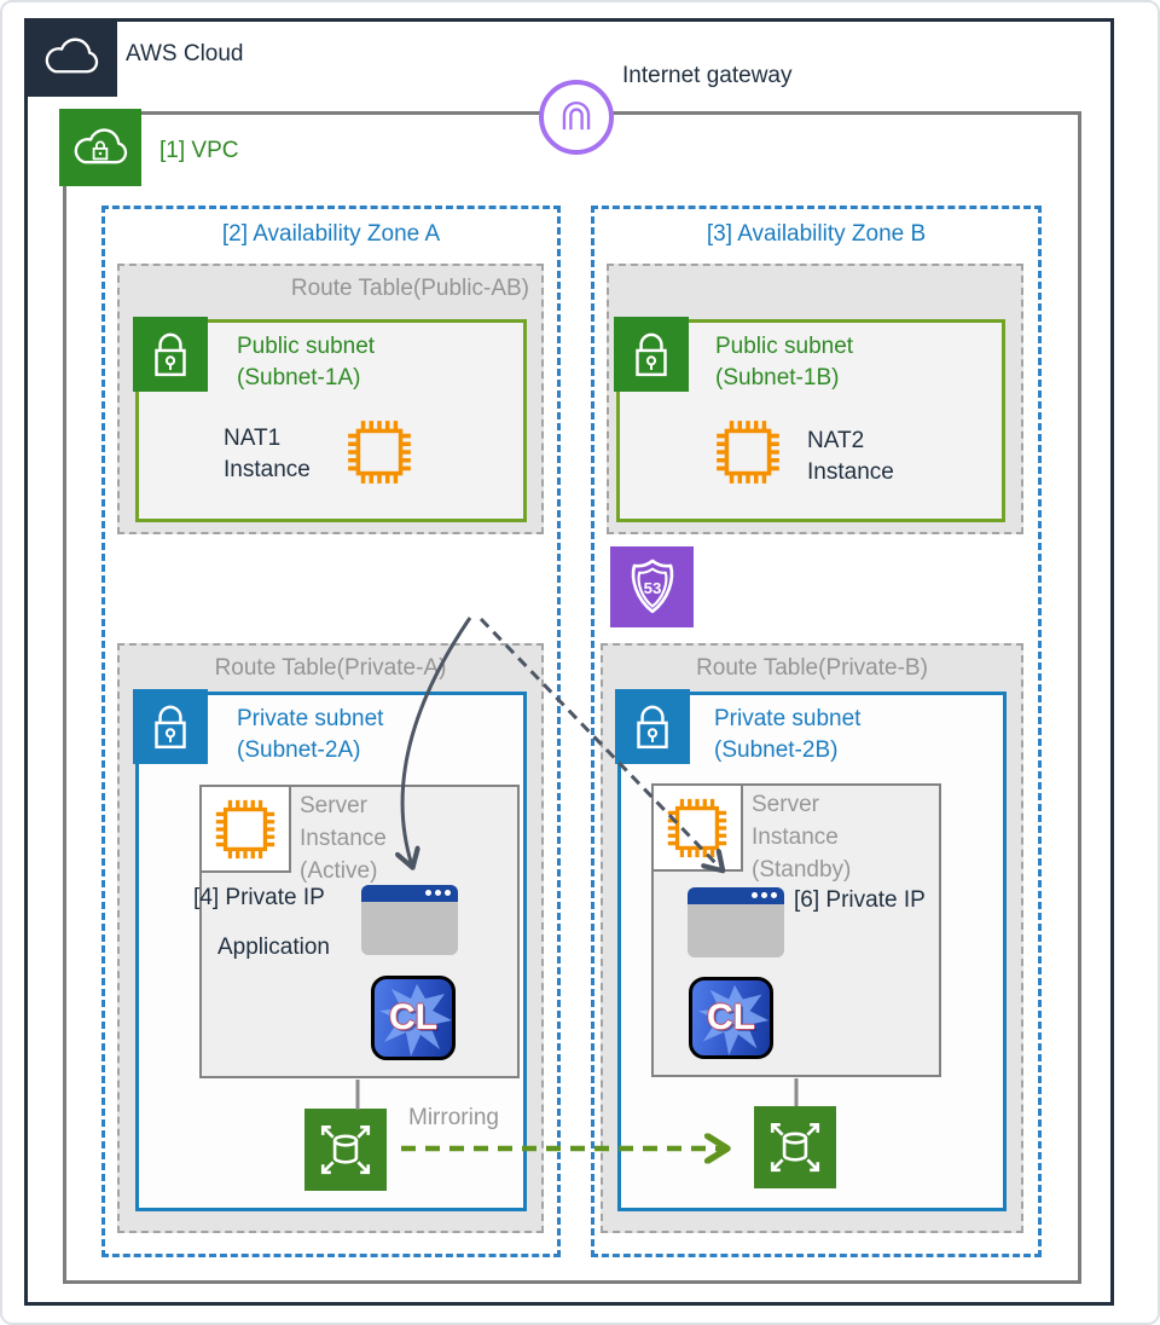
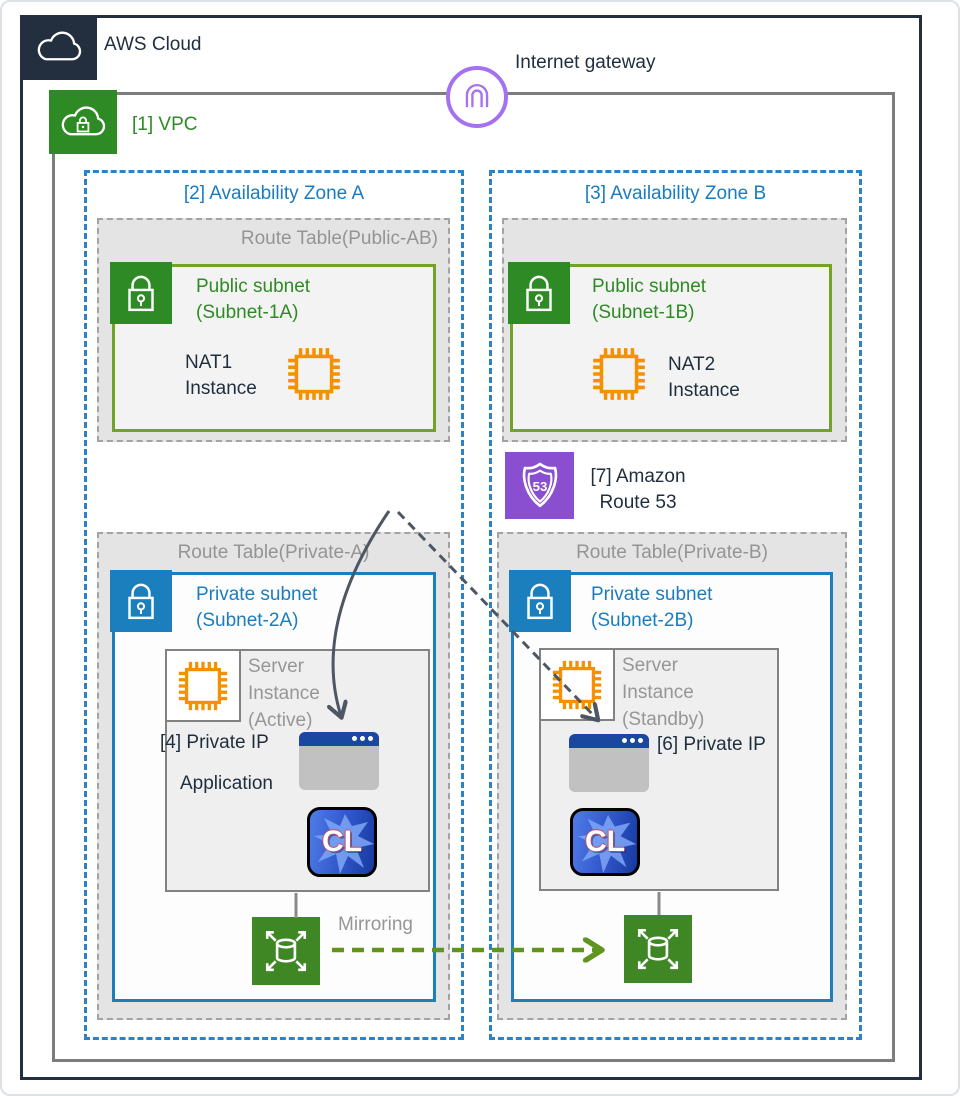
  AWS Cloud
  [1] VPC
  Internet gateway
  [2] Availability Zone A
  [3] Availability Zone B
  Route Table(Public-AB)
  Public subnet
  (Subnet-1A)
  NAT1
  Instance
  Public subnet
  (Subnet-1B)
  NAT2
  Instance
  53
+ [7] Amazon
+ Route 53
  Route Table(Private-A)
  Route Table(Private-B)
  Private subnet
  (Subnet-2A)
  Server
  Instance
  (Active)
  [4] Private IP
  Application
  CL
  Mirroring
  Private subnet
  (Subnet-2B)
  Server
  Instance
  (Standby)
  [6] Private IP
  CL
